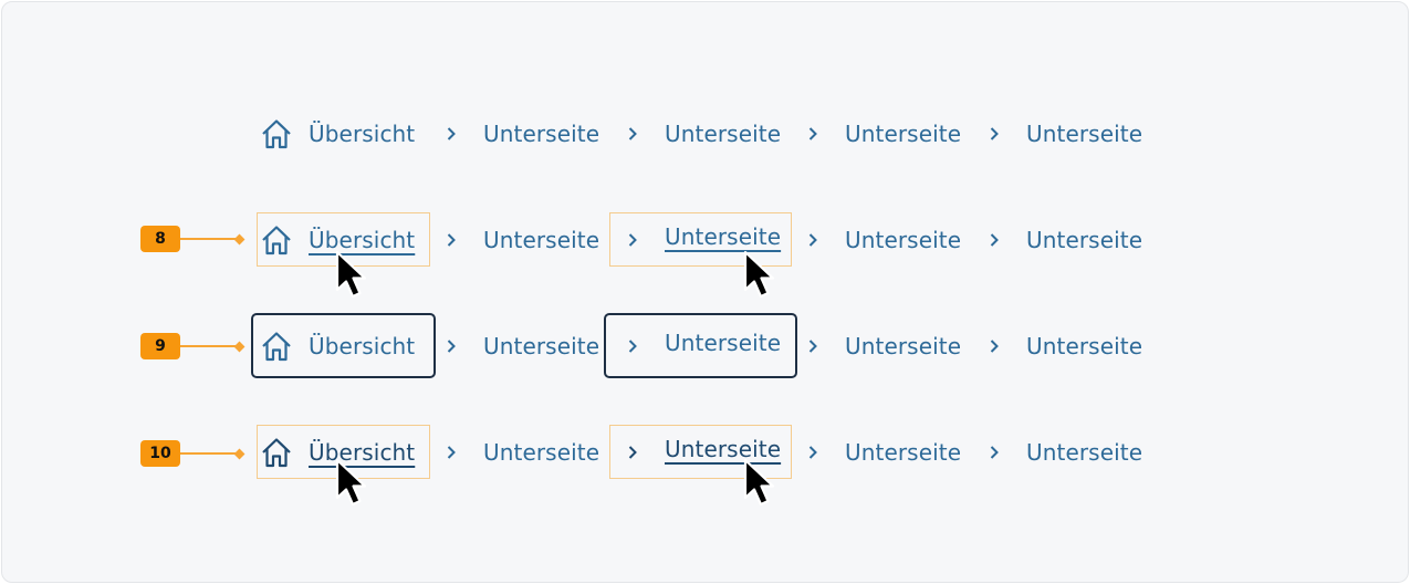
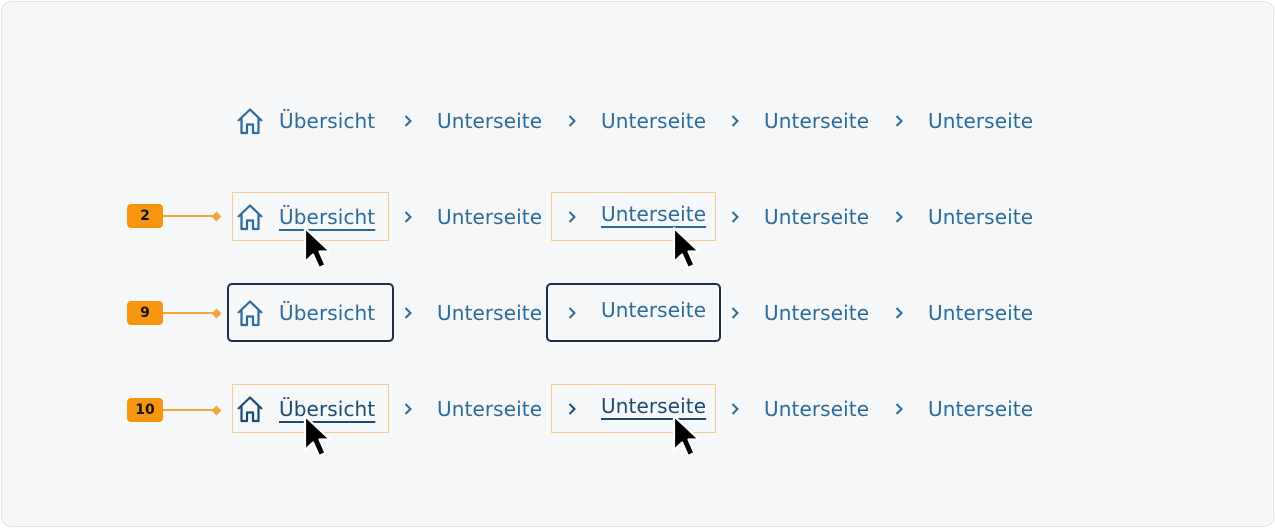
  Übersicht
  Unterseite
  Unterseite
  Unterseite
  Unterseite
- 8
+ 2
  Übersicht
  Unterseite
  Unterseite
  Unterseite
  Unterseite
  9
  Übersicht
  Unterseite
  Unterseite
  Unterseite
  Unterseite
  10
  Übersicht
  Unterseite
  Unterseite
  Unterseite
  Unterseite
